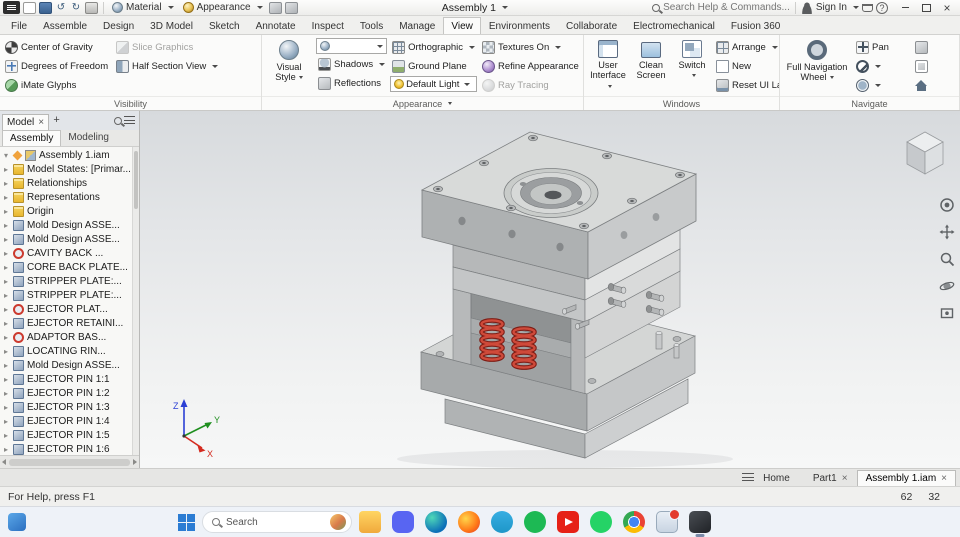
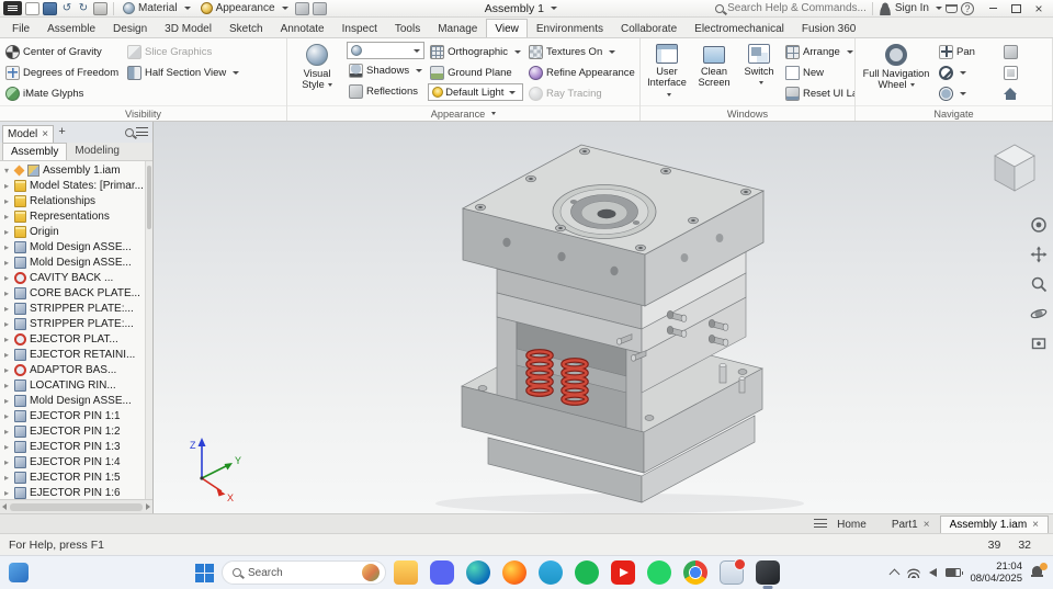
  ↺
  ↻
  Material
  Appearance
  Assembly 1
  Search Help & Commands...
  Sign In
  File
  Assemble
  Design
  3D Model
  Sketch
  Annotate
  Inspect
  Tools
  Manage
  View
  Environments
  Collaborate
  Electromechanical
  Fusion 360
  Center of Gravity
  Degrees of Freedom
  iMate Glyphs
  Slice Graphics
  Half Section View
  Visibility
  Visual Style
  Shadows
  Reflections
  Orthographic
  Ground Plane
  Default Light
  Textures On
  Refine Appearance
  Ray Tracing
  Appearance
  User Interface
  Clean Screen
  Switch
  Arrange
  New
  Windows
  Full Navigation Wheel
  Pan
  Navigate
  Model
  Assembly
  Modeling
  ▾
  Assembly 1.iam
  ▸
  Model States: [Primar...
  ▸
  Relationships
  ▸
  Representations
  ▸
  Origin
  ▸
  Mold Design ASSE...
  ▸
  Mold Design ASSE...
  ▸
  CAVITY BACK ...
  ▸
  CORE BACK PLATE...
  ▸
  STRIPPER PLATE:...
  ▸
  STRIPPER PLATE:...
  ▸
  EJECTOR PLAT...
  ▸
  EJECTOR RETAINI...
  ▸
  ADAPTOR BAS...
  ▸
  LOCATING RIN...
  ▸
  Mold Design ASSE...
  ▸
  EJECTOR PIN 1:1
  ▸
  EJECTOR PIN 1:2
  ▸
  EJECTOR PIN 1:3
  ▸
  EJECTOR PIN 1:4
  ▸
  EJECTOR PIN 1:5
  ▸
  EJECTOR PIN 1:6
  Z
  Y
  X
  Home
  Part1
  ×
  Assembly 1.iam
  ×
  For Help, press F1
- 62
+ 39
  32
  Search
+ 21:04
+ 08/04/2025
